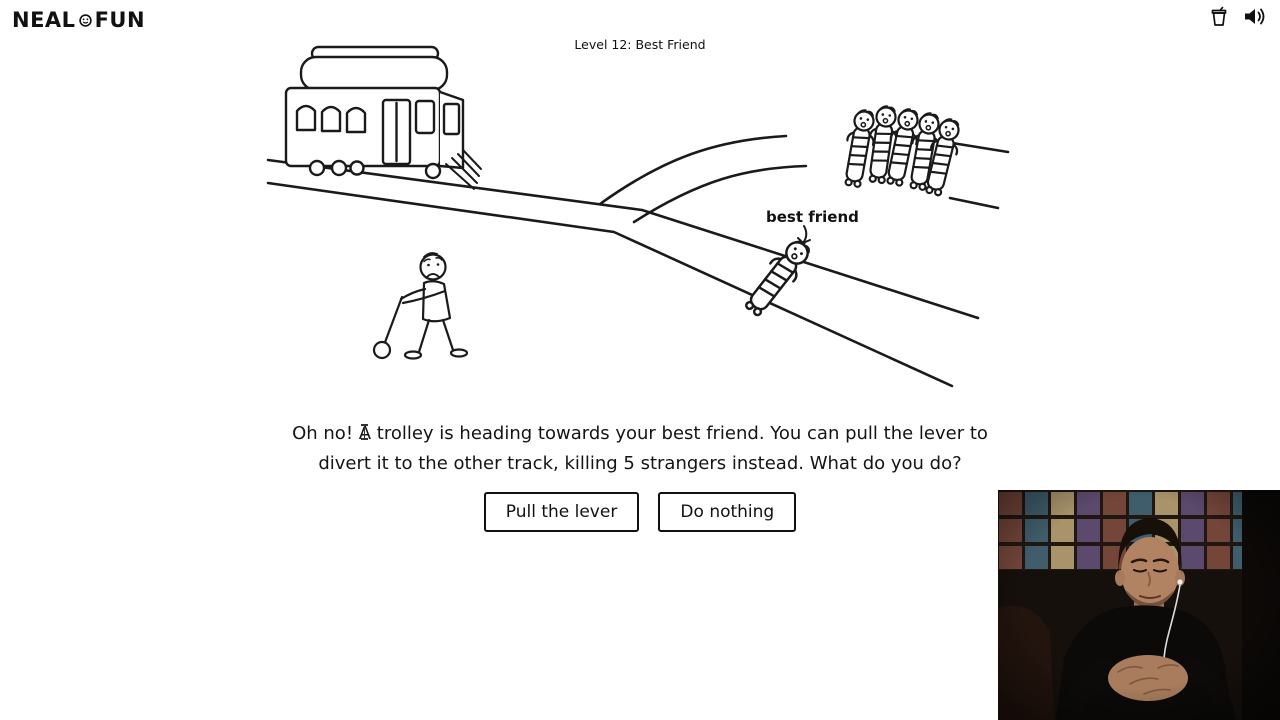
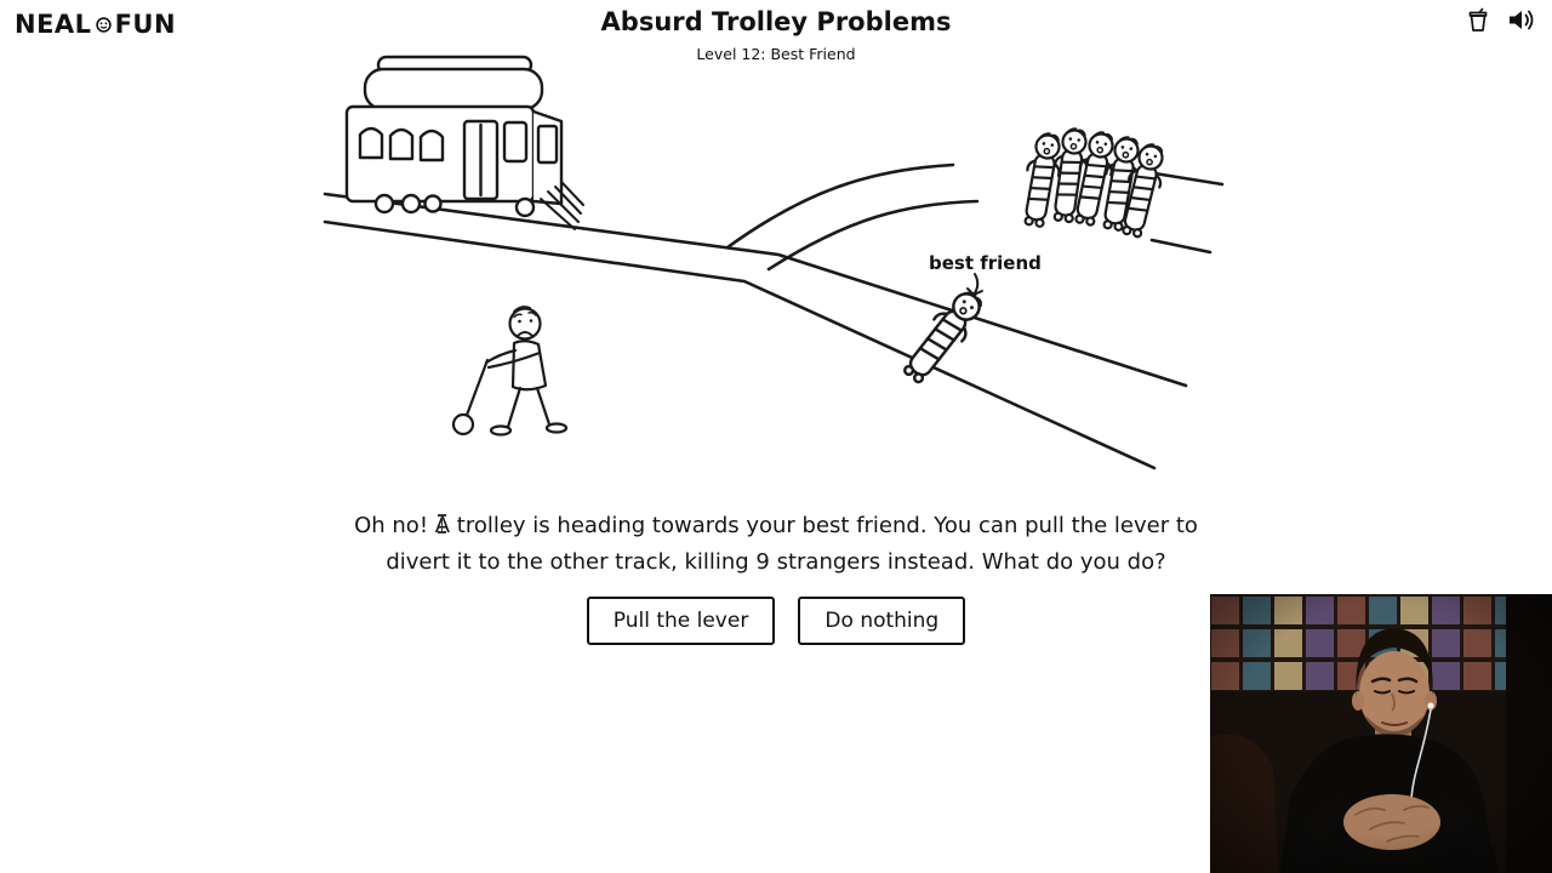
  NEAL
  FUN
+ Absurd Trolley Problems
  Level 12: Best Friend
  best friend
  Oh no! trolley is heading towards your best friend. You can pull the lever to
- divert it to the other track, killing 5 strangers instead. What do you do?
+ divert it to the other track, killing 9 strangers instead. What do you do?
  Pull the lever Do nothing
